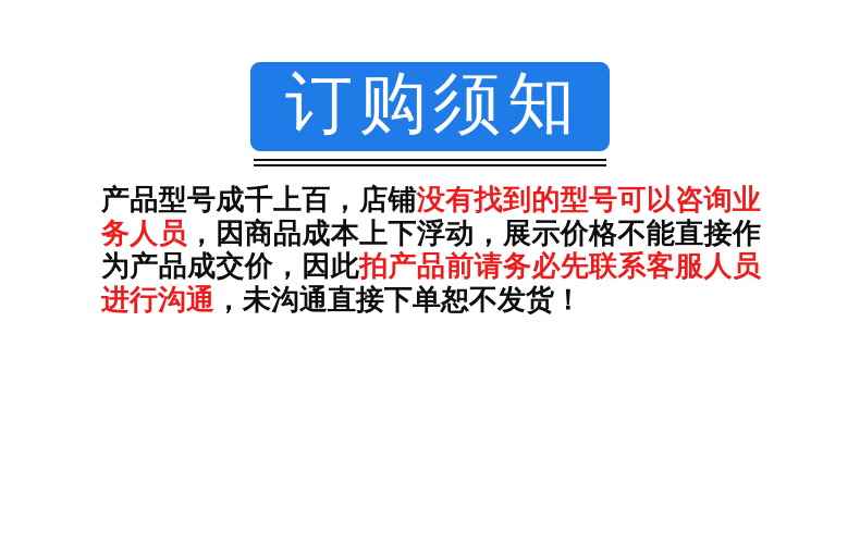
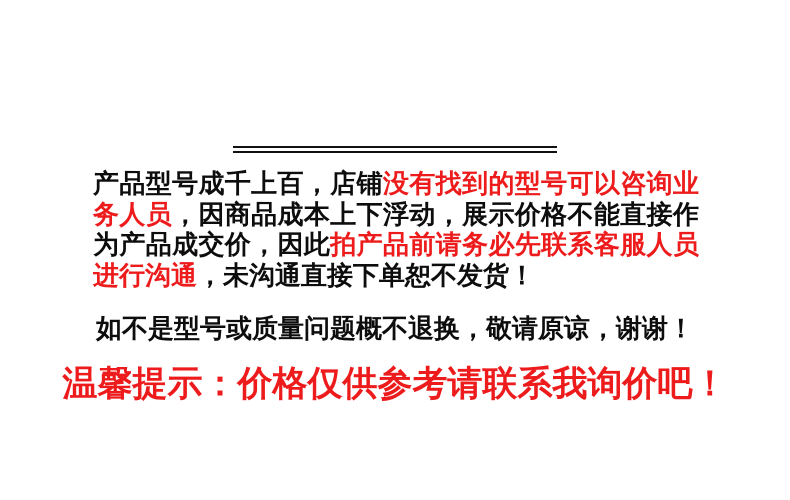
- 订购须知
  产品型号成千上百，店铺没有找到的型号可以咨询业务人员，因商品成本上下浮动，展示价格不能直接作为产品成交价，因此拍产品前请务必先联系客服人员进行沟通，未沟通直接下单恕不发货！
+ 如不是型号或质量问题概不退换，敬请原谅，谢谢！
+ 温馨提示：价格仅供参考请联系我询价吧！
